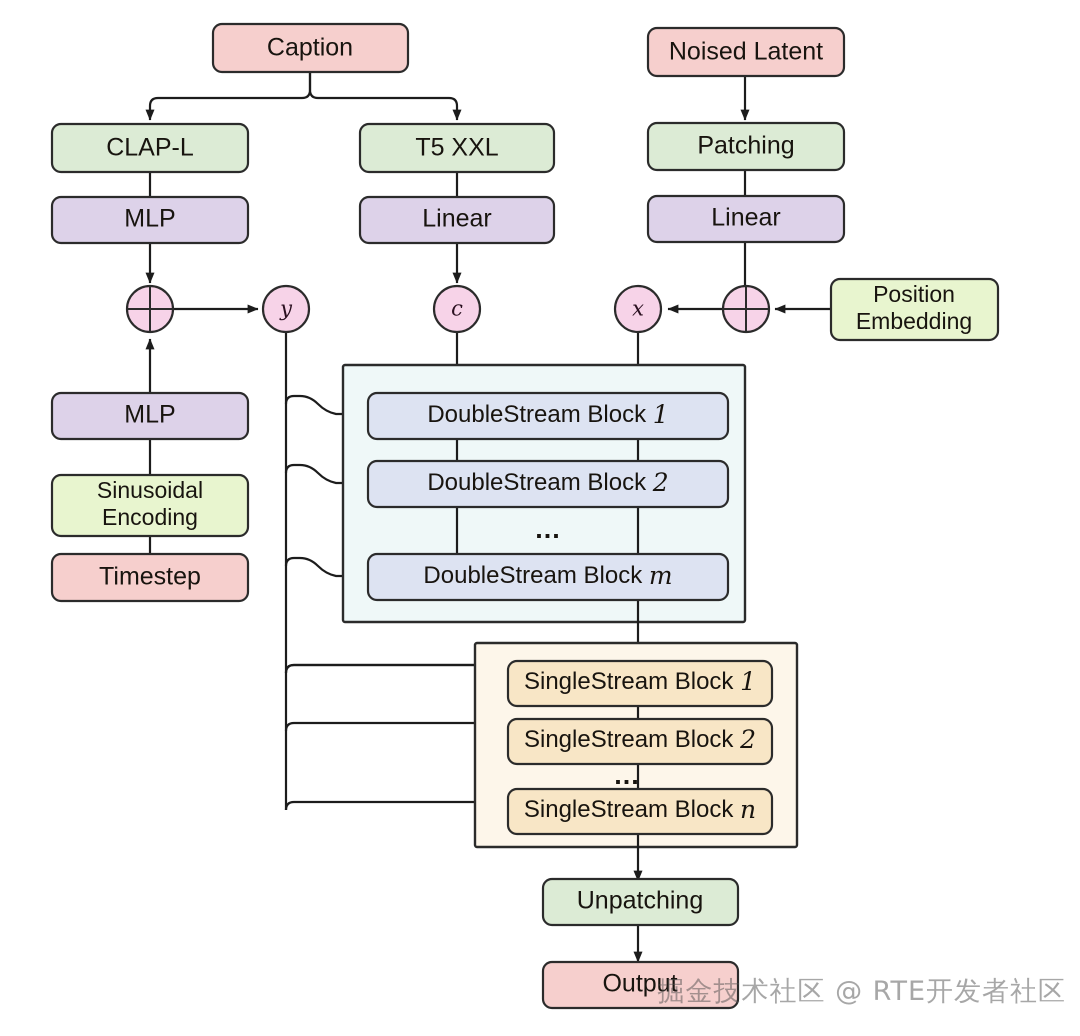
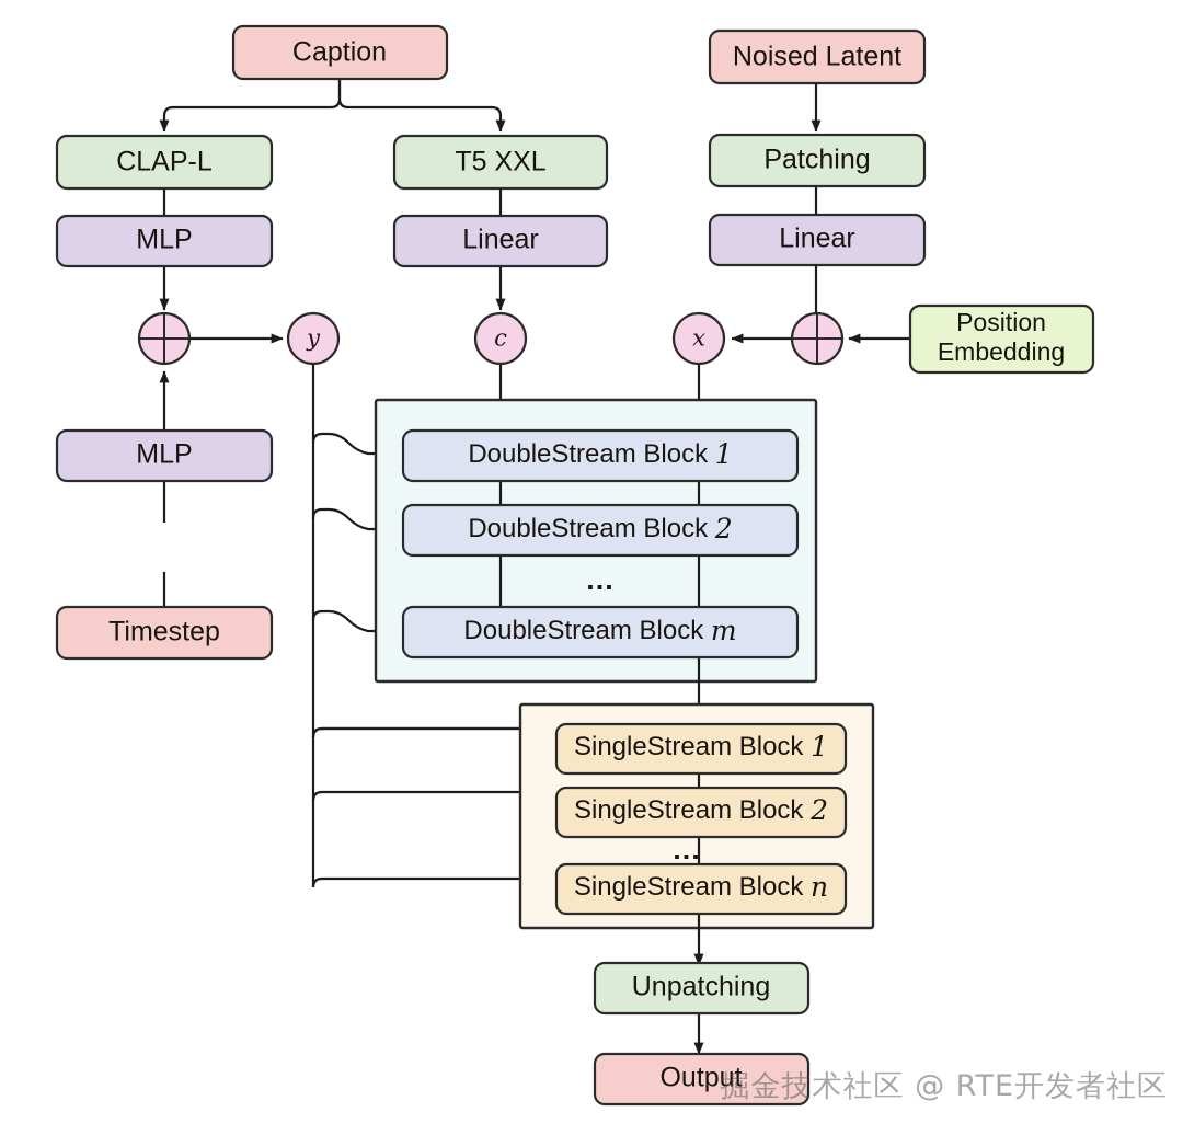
  Caption
  CLAP-L
  MLP
  T5 XXL
  Linear
  Noised Latent
  Patching
  Linear
  Position
  Embedding
  MLP
- Sinusoidal
- Encoding
  Timestep
  DoubleStream Block 1
  DoubleStream Block 2
  ...
  DoubleStream Block m
  SingleStream Block 1
  SingleStream Block 2
  ...
  SingleStream Block n
  Unpatching
  Output
  y
  c
  x
  掘金技术社区 @ RTE开发者社区
